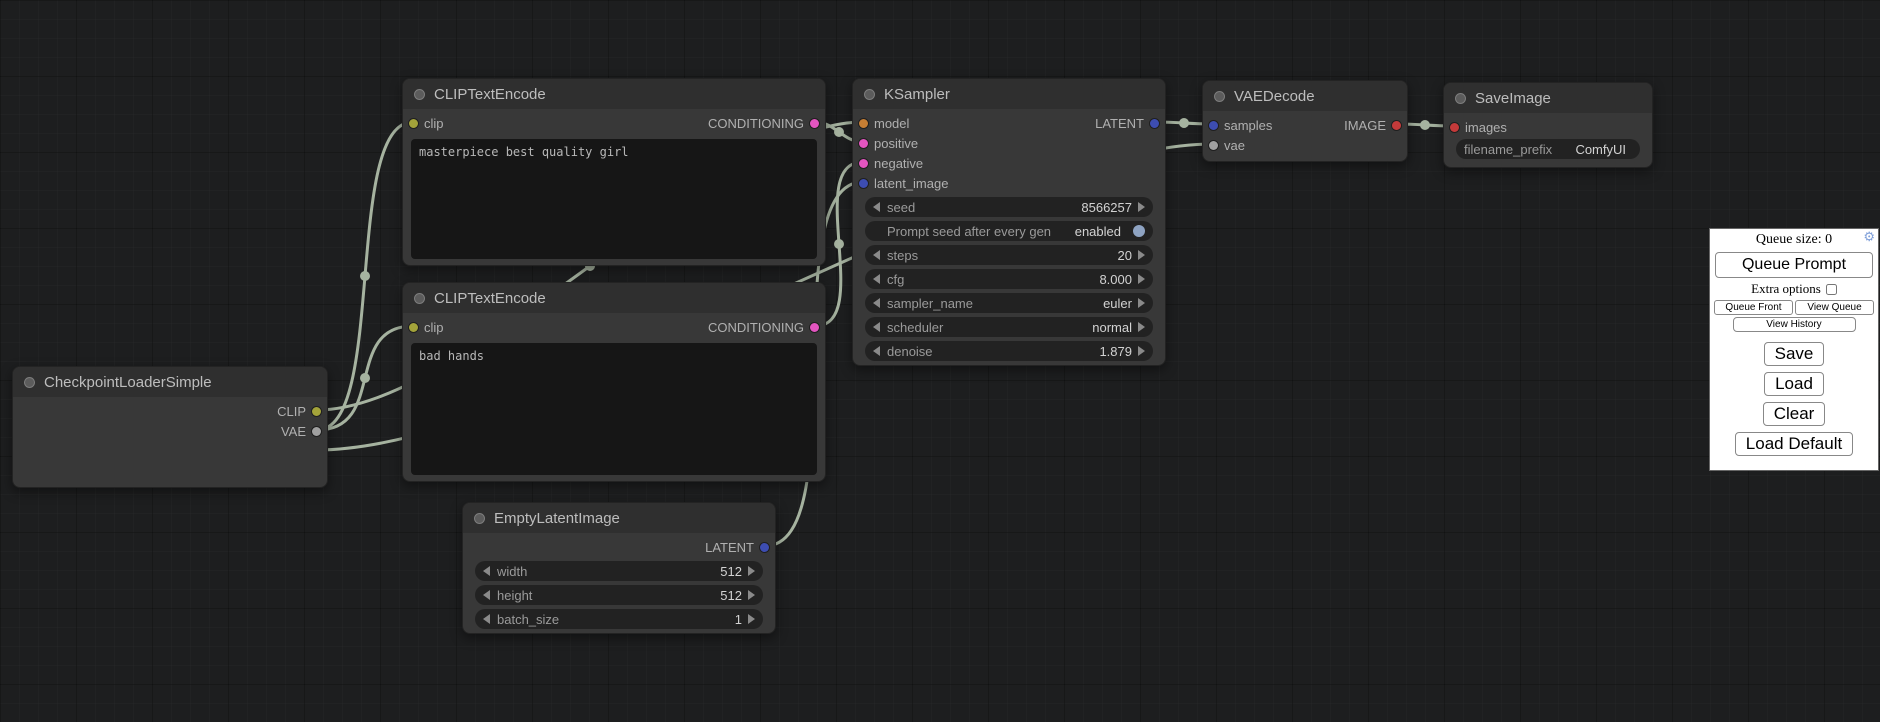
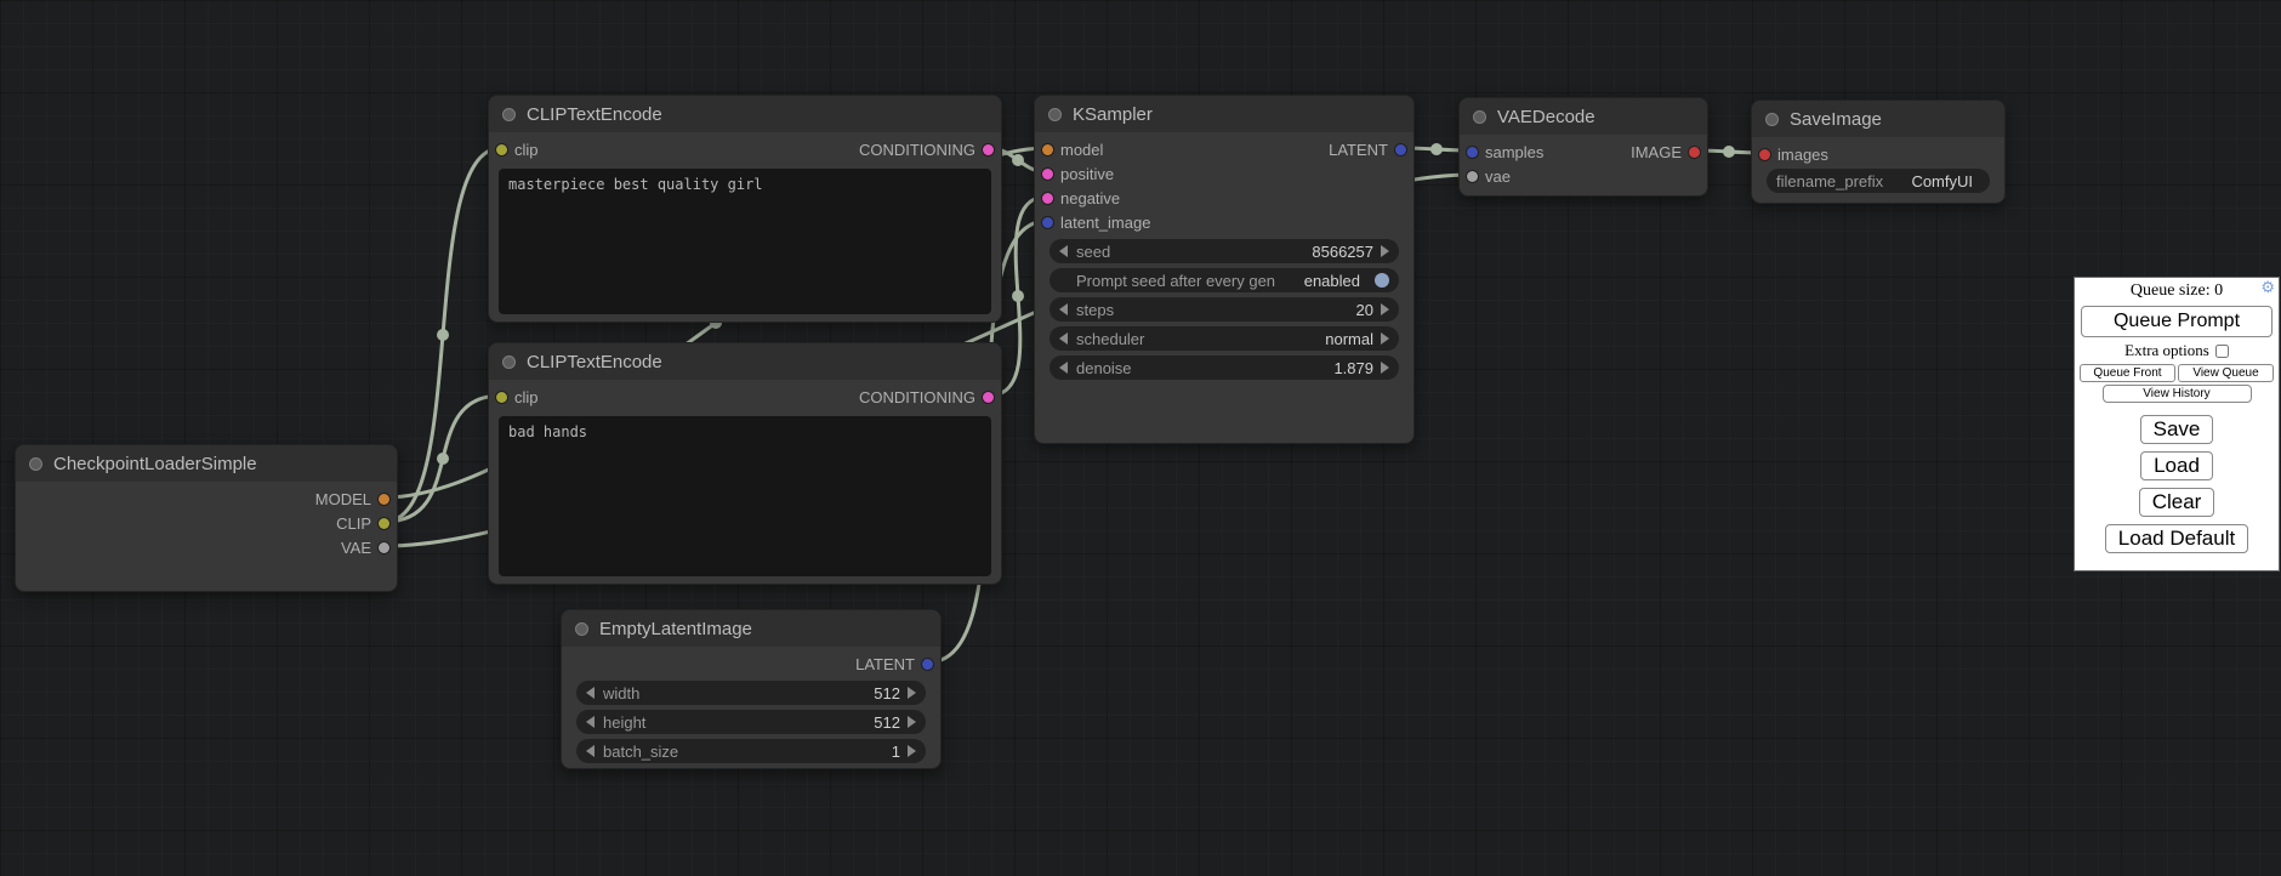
  CheckpointLoaderSimple
+ MODEL
  CLIP
  VAE
  CLIPTextEncode
  clip
  CONDITIONING
  masterpiece best quality girl
  CLIPTextEncode
  clip
  CONDITIONING
  bad hands
  EmptyLatentImage
  LATENT
  width
  512
  height
  512
  batch_size
  1
  KSampler
  model
  LATENT
  positive
  negative
  latent_image
  seed
  8566257
  Prompt seed after every gen
  enabled
  steps
  20
- cfg
- 8.000
- sampler_name
- euler
  scheduler
  normal
  denoise
  1.879
  VAEDecode
  samples
  IMAGE
  vae
  SaveImage
  images
  filename_prefix
  ComfyUI
  Queue size: 0
  ⚙
  Queue Prompt
  Extra options
  Queue Front
  View Queue
  View History
  Save
  Load
  Clear
  Load Default
